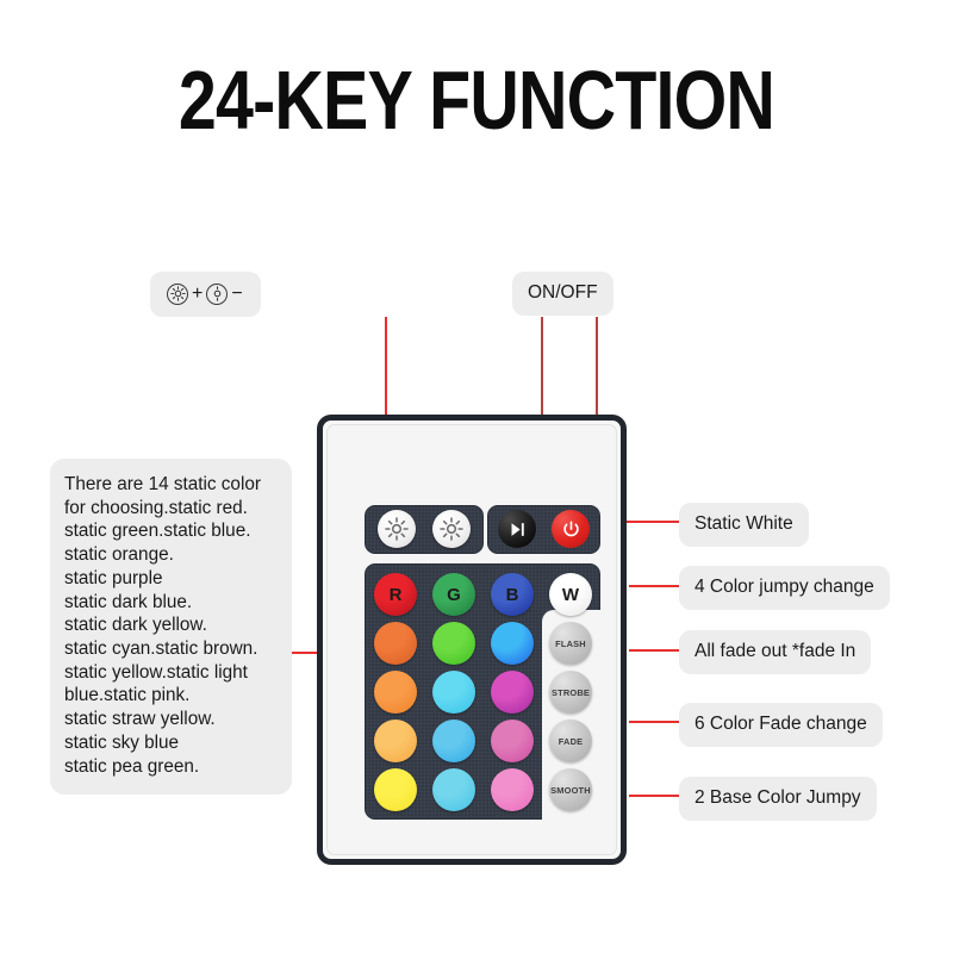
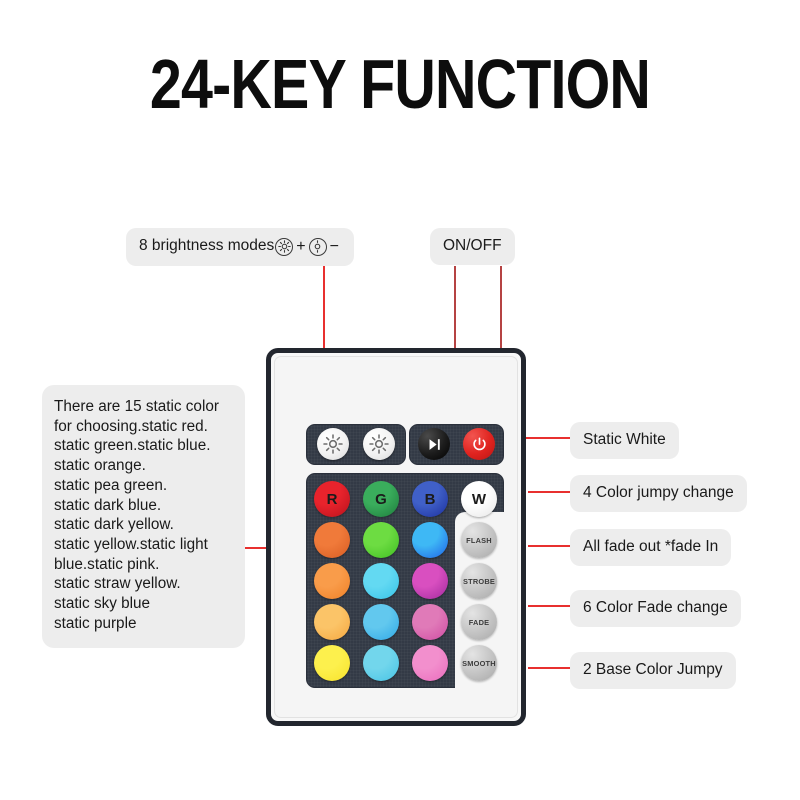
  24-KEY FUNCTION
+ 8 brightness modes
  +
  −
  ON/OFF
- There are 14 static color
+ There are 15 static color
  for choosing.static red.
  static green.static blue.
  static orange.
- static purple
+ static pea green.
  static dark blue.
  static dark yellow.
- static cyan.static brown.
  static yellow.static light
  blue.static pink.
  static straw yellow.
  static sky blue
- static pea green.
+ static purple
  Static White
  4 Color jumpy change
  All fade out *fade In
  6 Color Fade change
  2 Base Color Jumpy
  R
  G
  B
  W
  FLASH
  STROBE
  FADE
  SMOOTH
